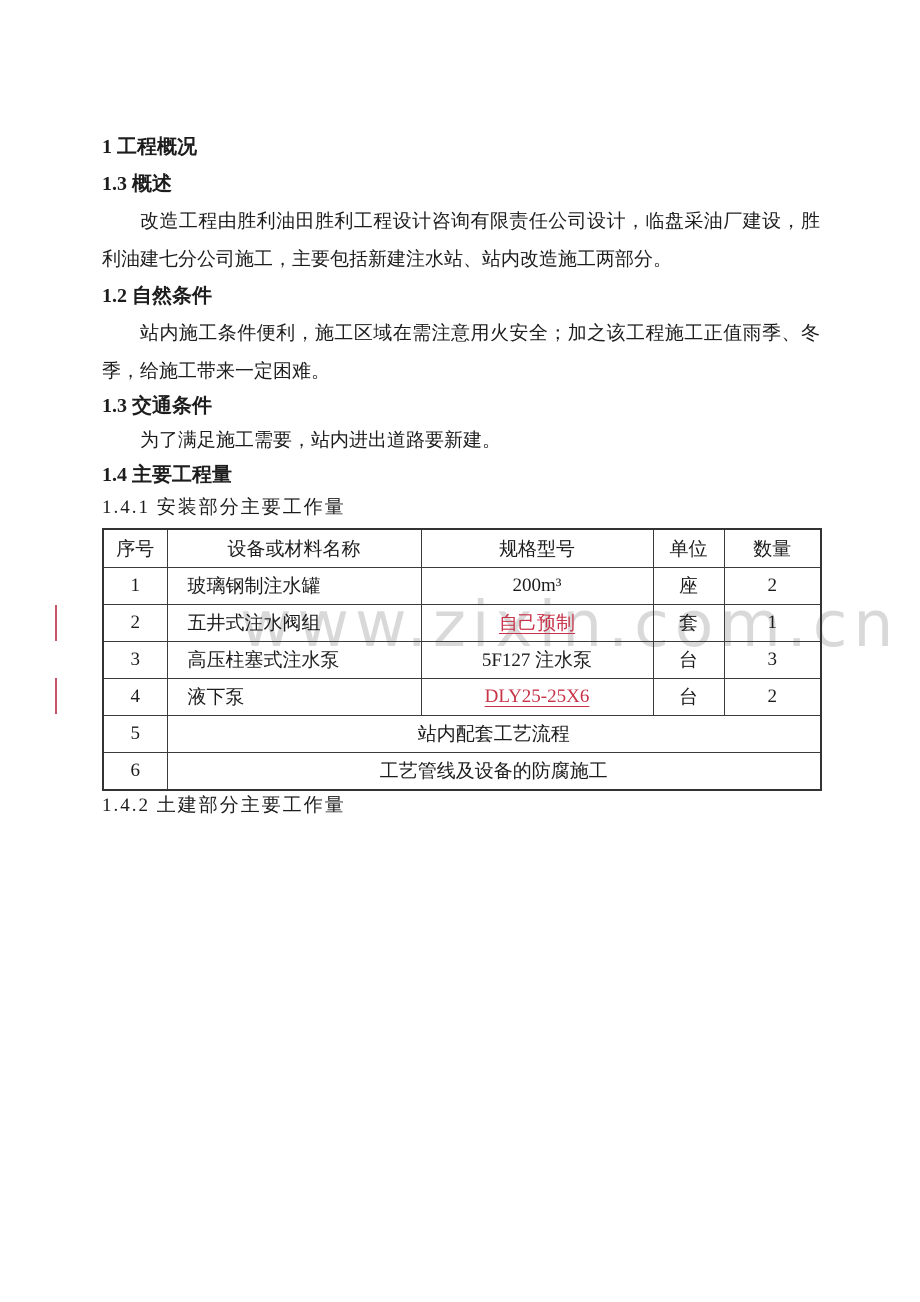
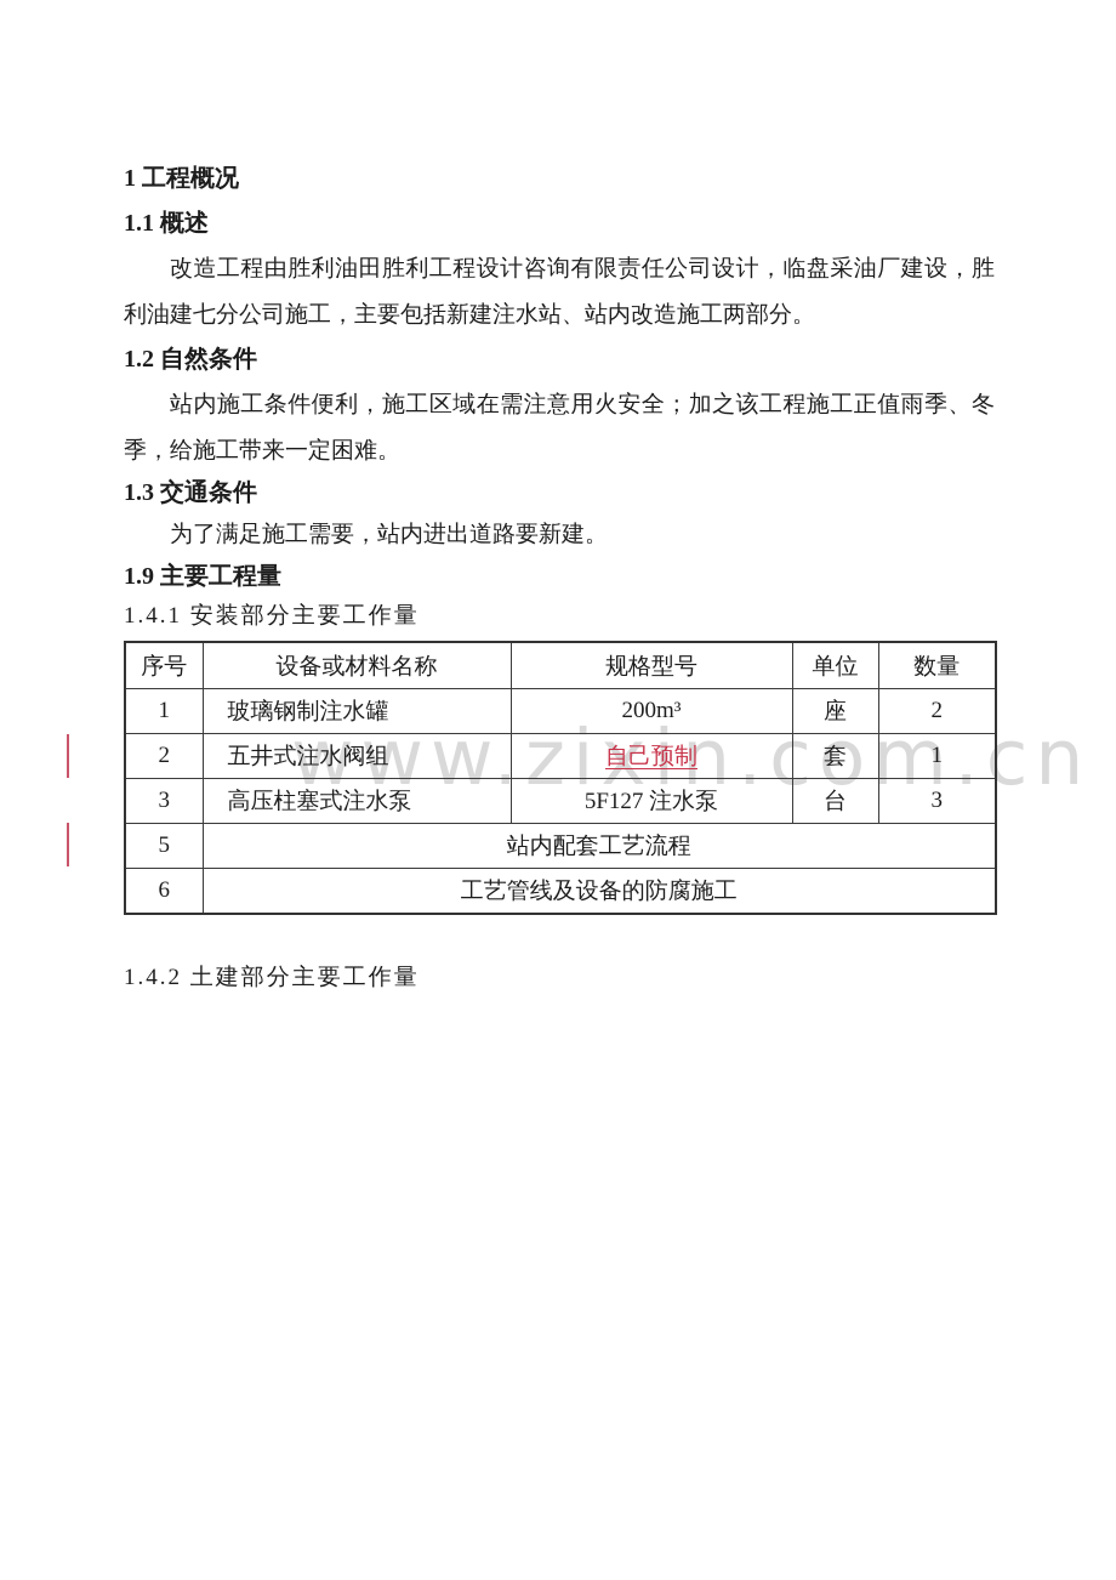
  www.zixin.com.cn
  1 工程概况
- 1.3 概述
+ 1.1 概述
  改造工程由胜利油田胜利工程设计咨询有限责任公司设计，临盘采油厂建设，胜利油建七分公司施工，主要包括新建注水站、站内改造施工两部分。
  1.2 自然条件
  站内施工条件便利，施工区域在需注意用火安全；加之该工程施工正值雨季、冬季，给施工带来一定困难。
  1.3 交通条件
  为了满足施工需要，站内进出道路要新建。
- 1.4 主要工程量
+ 1.9 主要工程量
  1.4.1 安装部分主要工作量
  序号	设备或材料名称	规格型号	单位	数量
  1	玻璃钢制注水罐	200m³	座	2
  2	五井式注水阀组	自己预制	套	1
  3	高压柱塞式注水泵	5F127 注水泵	台	3
- 4	液下泵	DLY25-25X6	台	2
  5	站内配套工艺流程
  6	工艺管线及设备的防腐施工
  1.4.2 土建部分主要工作量
